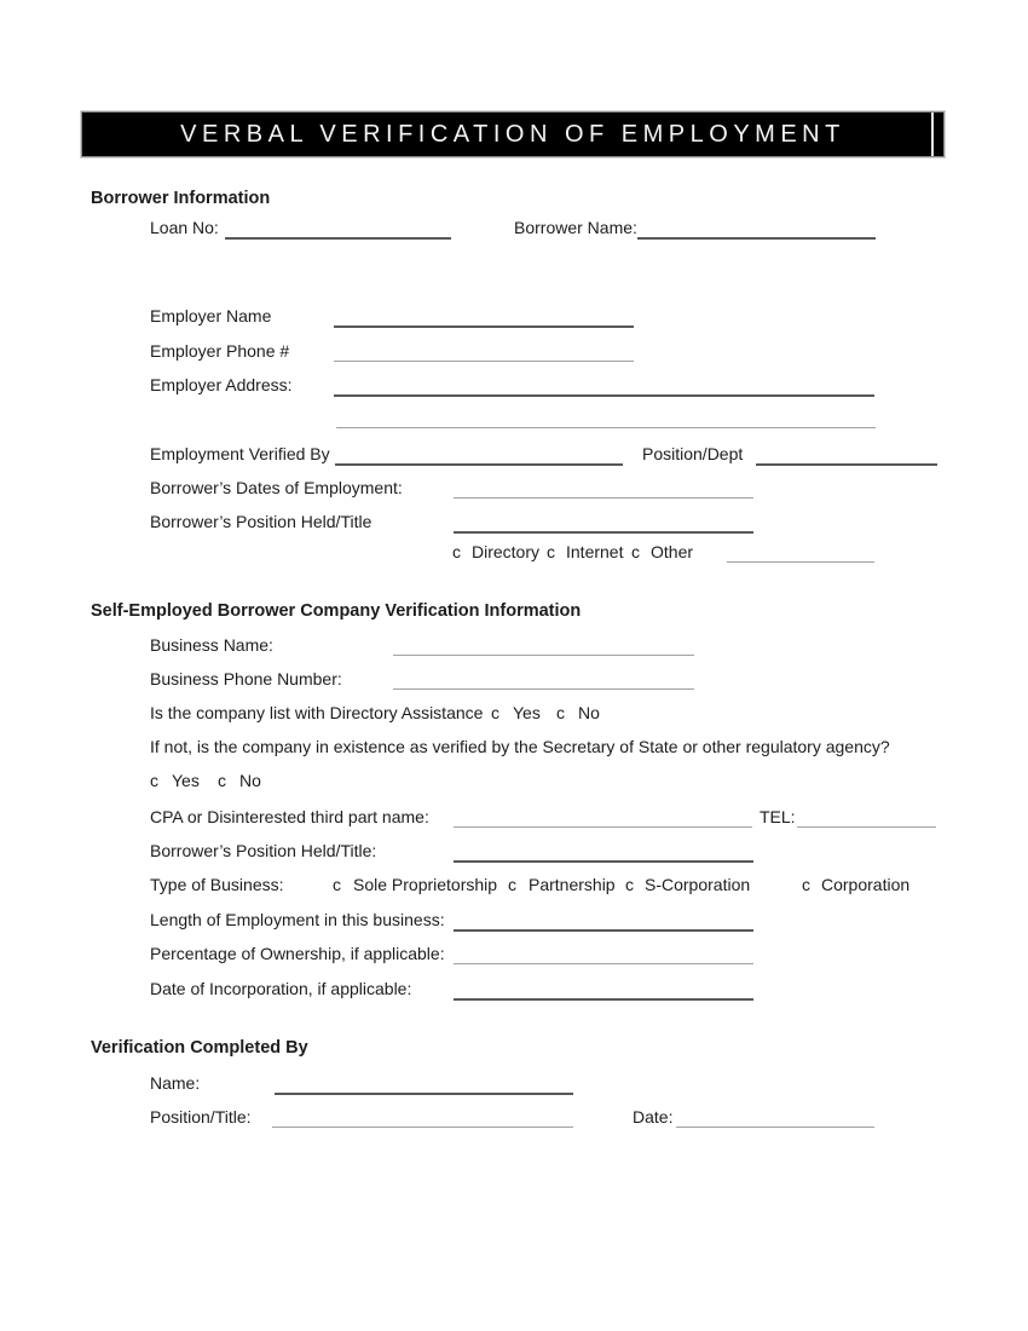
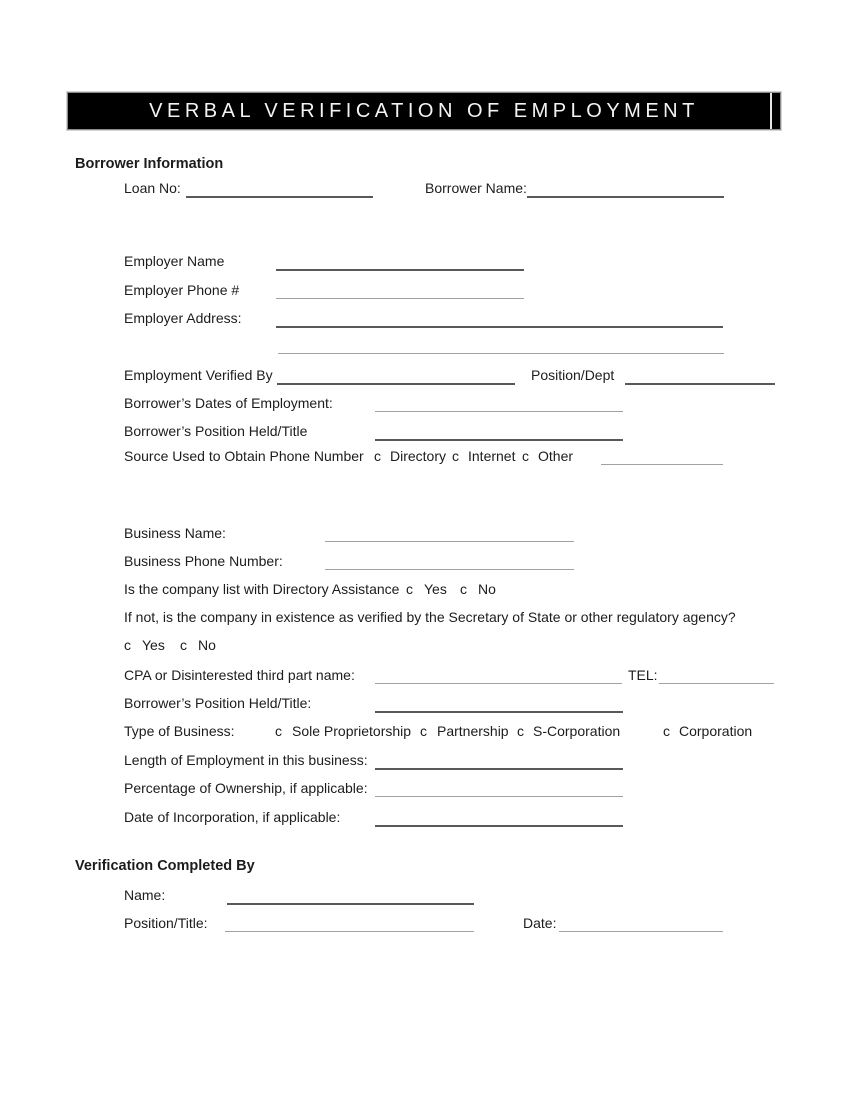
  VERBAL VERIFICATION OF EMPLOYMENT
  Borrower Information
  Loan No:
  Borrower Name:
  Employer Name
  Employer Phone #
  Employer Address:
  Employment Verified By
  Position/Dept
  Borrower’s Dates of Employment:
  Borrower’s Position Held/Title
+ Source Used to Obtain Phone Number
  c
  Directory
  c
  Internet
  c
  Other
- Self-Employed Borrower Company Verification Information
  Business Name:
  Business Phone Number:
  Is the company list with Directory Assistance
  c
  Yes
  c
  No
  If not, is the company in existence as verified by the Secretary of State or other regulatory agency?
  c
  Yes
  c
  No
  CPA or Disinterested third part name:
  TEL:
  Borrower’s Position Held/Title:
  Type of Business:
  c
  Sole Proprietorship
  c
  Partnership
  c
  S-Corporation
  c
  Corporation
  Length of Employment in this business:
  Percentage of Ownership, if applicable:
  Date of Incorporation, if applicable:
  Verification Completed By
  Name:
  Position/Title:
  Date:
